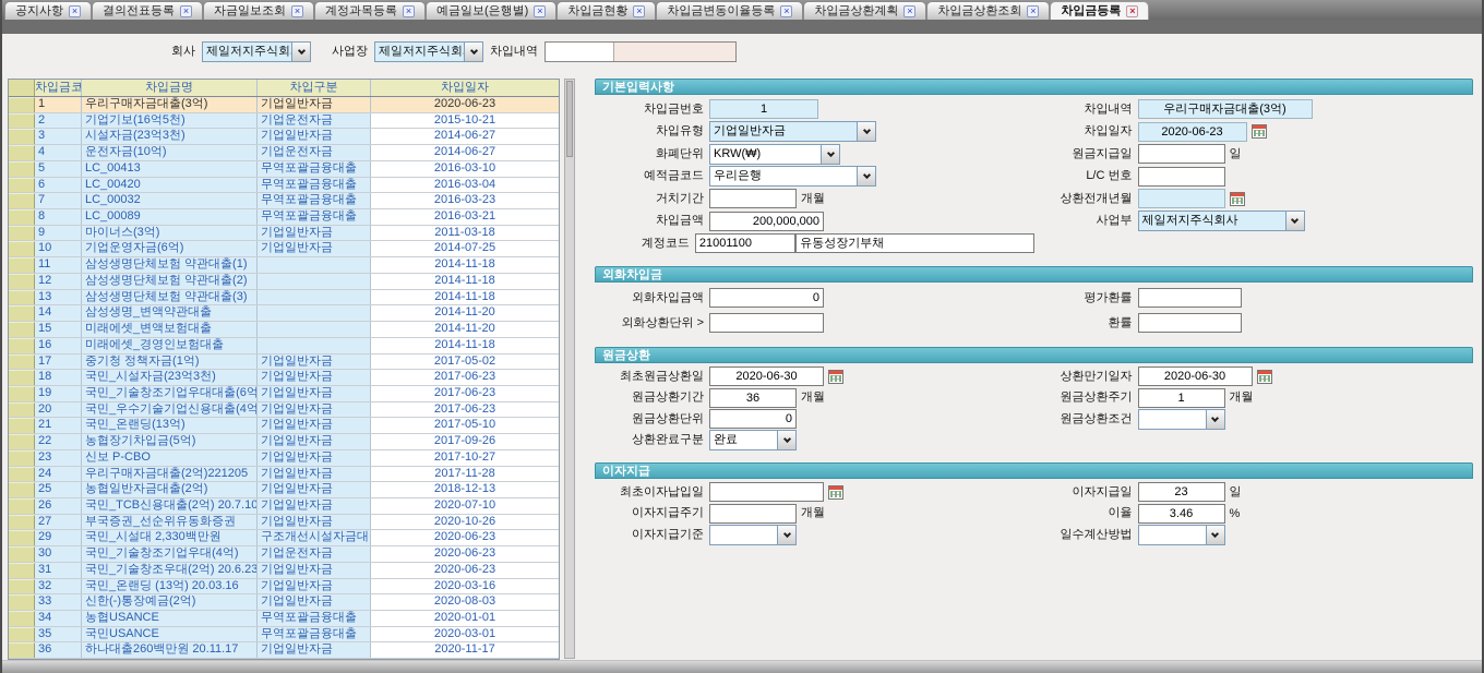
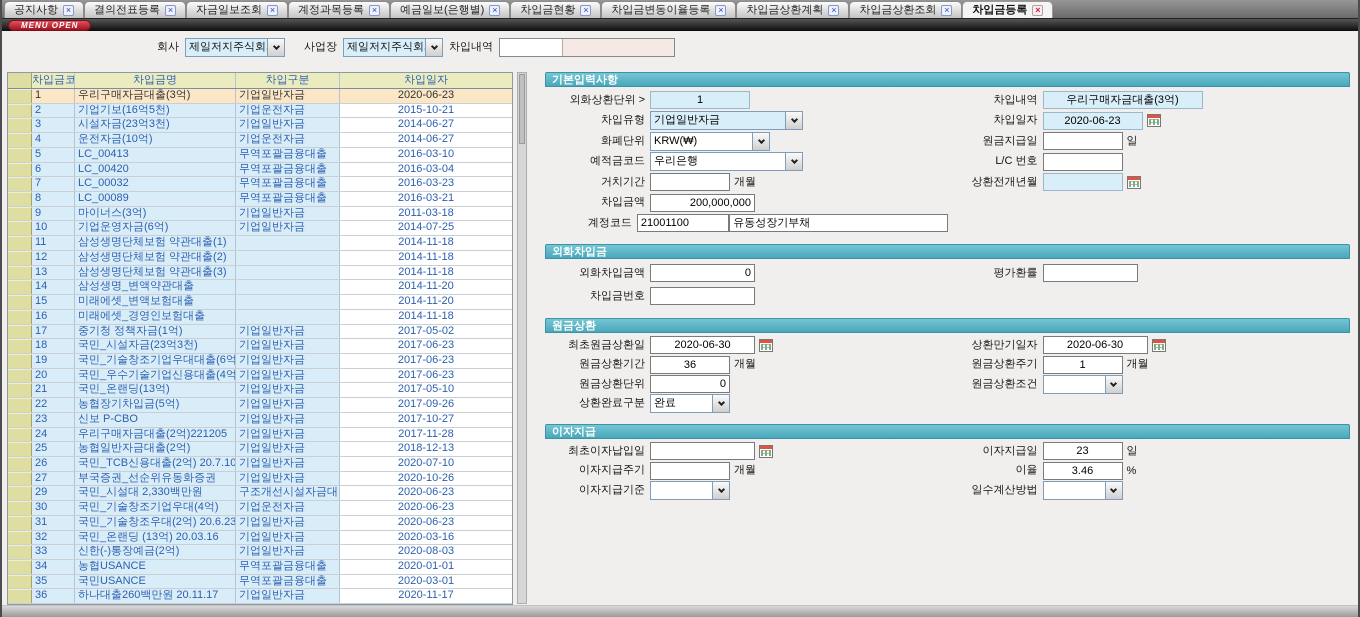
  공지사항
  ×
  결의전표등록
  ×
  자금일보조회
  ×
  계정과목등록
  ×
  예금일보(은행별)
  ×
  차입금현황
  ×
  차입금변동이율등록
  ×
  차입금상환계획
  ×
  차입금상환조회
  ×
  차입금등록
  ×
+ MENU OPEN
  회사
  제일저지주식회
  사업장
  제일저지주식회
  차입내역
  차입금코
  차입금명
  차입구분
  차입일자
  1
  우리구매자금대출(3억)
  기업일반자금
  2020-06-23
  2
  기업기보(16억5천)
  기업운전자금
  2015-10-21
  3
  시설자금(23억3천)
  기업일반자금
  2014-06-27
  4
  운전자금(10억)
  기업운전자금
  2014-06-27
  5
  LC_00413
  무역포괄금융대출
  2016-03-10
  6
  LC_00420
  무역포괄금융대출
  2016-03-04
  7
  LC_00032
  무역포괄금융대출
  2016-03-23
  8
  LC_00089
  무역포괄금융대출
  2016-03-21
  9
  마이너스(3억)
  기업일반자금
  2011-03-18
  10
  기업운영자금(6억)
  기업일반자금
  2014-07-25
  11
  삼성생명단체보험 약관대출(1)
  2014-11-18
  12
  삼성생명단체보험 약관대출(2)
  2014-11-18
  13
  삼성생명단체보험 약관대출(3)
  2014-11-18
  14
  삼성생명_변액약관대출
  2014-11-20
  15
  미래에셋_변액보험대출
  2014-11-20
  16
  미래에셋_경영인보험대출
  2014-11-18
  17
  중기청 정책자금(1억)
  기업일반자금
  2017-05-02
  18
  국민_시설자금(23억3천)
  기업일반자금
  2017-06-23
  19
  국민_기술창조기업우대대출(6억
  기업일반자금
  2017-06-23
  20
  국민_우수기술기업신용대출(4억
  기업일반자금
  2017-06-23
  21
  국민_온랜딩(13억)
  기업일반자금
  2017-05-10
  22
  농협장기차입금(5억)
  기업일반자금
  2017-09-26
  23
  신보 P-CBO
  기업일반자금
  2017-10-27
  24
  우리구매자금대출(2억)221205
  기업일반자금
  2017-11-28
  25
  농협일반자금대출(2억)
  기업일반자금
  2018-12-13
  26
  국민_TCB신용대출(2억) 20.7.10
  기업일반자금
  2020-07-10
  27
  부국증권_선순위유동화증권
  기업일반자금
  2020-10-26
  29
  국민_시설대 2,330백만원
  구조개선시설자금대
  2020-06-23
  30
  국민_기술창조기업우대(4억)
  기업운전자금
  2020-06-23
  31
  국민_기술창조우대(2억) 20.6.23
  기업일반자금
  2020-06-23
  32
  국민_온랜딩 (13억) 20.03.16
  기업일반자금
  2020-03-16
  33
  신한(-)통장예금(2억)
  기업일반자금
  2020-08-03
  34
  농협USANCE
  무역포괄금융대출
  2020-01-01
  35
  국민USANCE
  무역포괄금융대출
  2020-03-01
  36
  하나대출260백만원 20.11.17
  기업일반자금
  2020-11-17
  기본입력사항
- 차입금번호
+ 외화상환단위 >
  1
  차입유형
  기업일반자금
  화폐단위
  KRW(₩)
  예적금코드
  우리은행
  거치기간
  개월
  차입금액
  200,000,000
  계정코드
  21001100
  유동성장기부채
  차입내역
  우리구매자금대출(3억)
  차입일자
  2020-06-23
  원금지급일
  일
  L/C 번호
  상환전개년월
- 사업부
- 제일저지주식회사
  외화차입금
  외화차입금액
  0
- 외화상환단위 >
+ 차입금번호
  평가환률
- 환률
  원금상환
  최초원금상환일
  2020-06-30
  원금상환기간
  36
  개월
  원금상환단위
  0
  상환완료구분
  완료
  상환만기일자
  2020-06-30
  원금상환주기
  1
  개월
  원금상환조건
  이자지급
  최초이자납입일
  이자지급주기
  개월
  이자지급기준
  이자지급일
  23
  일
  이율
  3.46
  %
  일수계산방법
